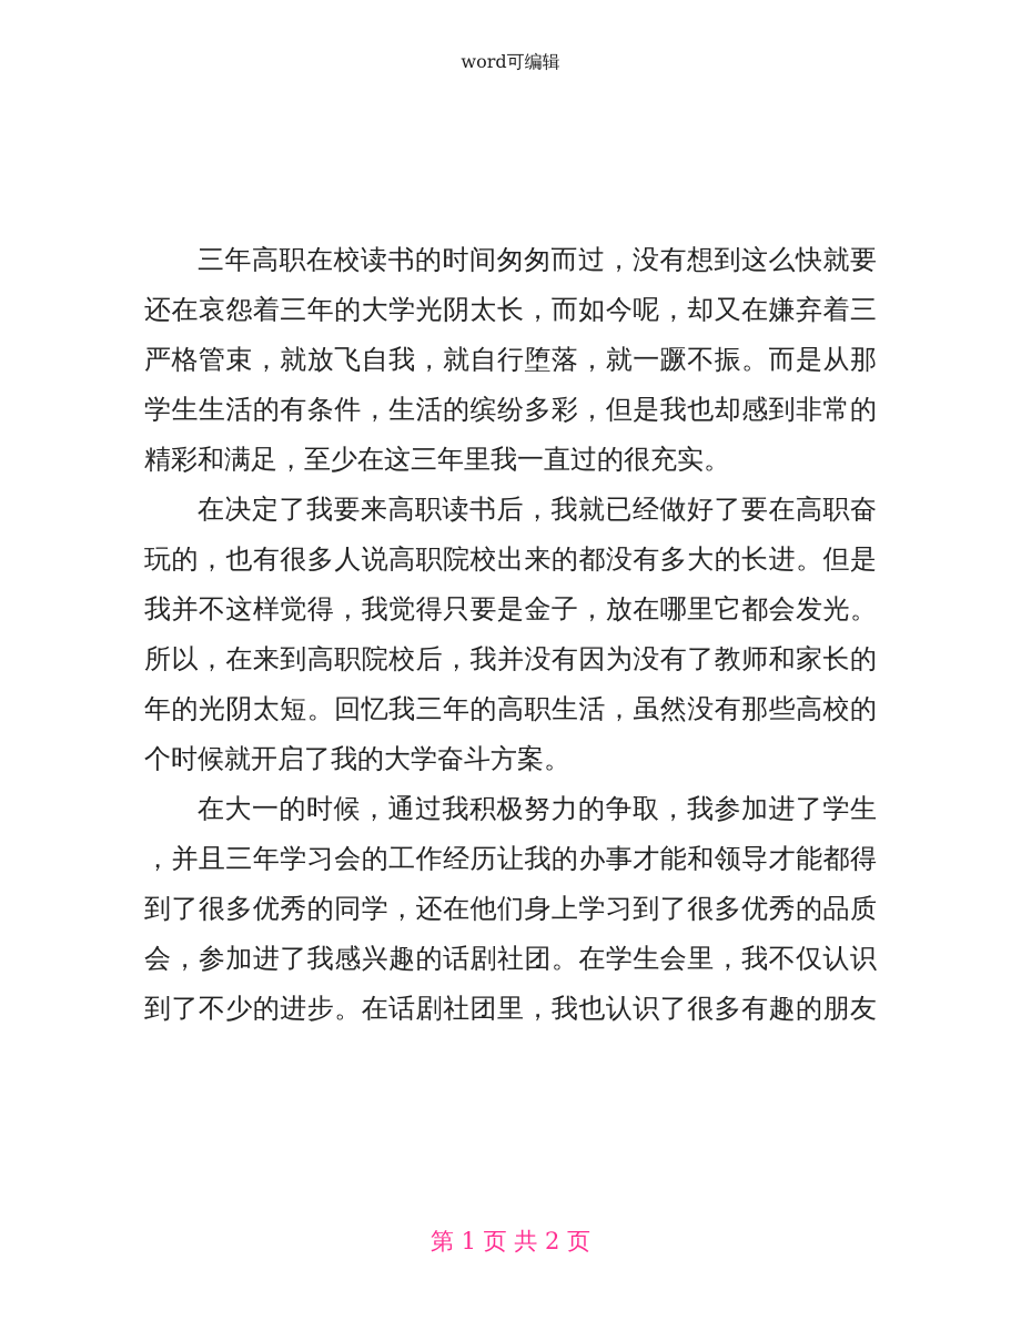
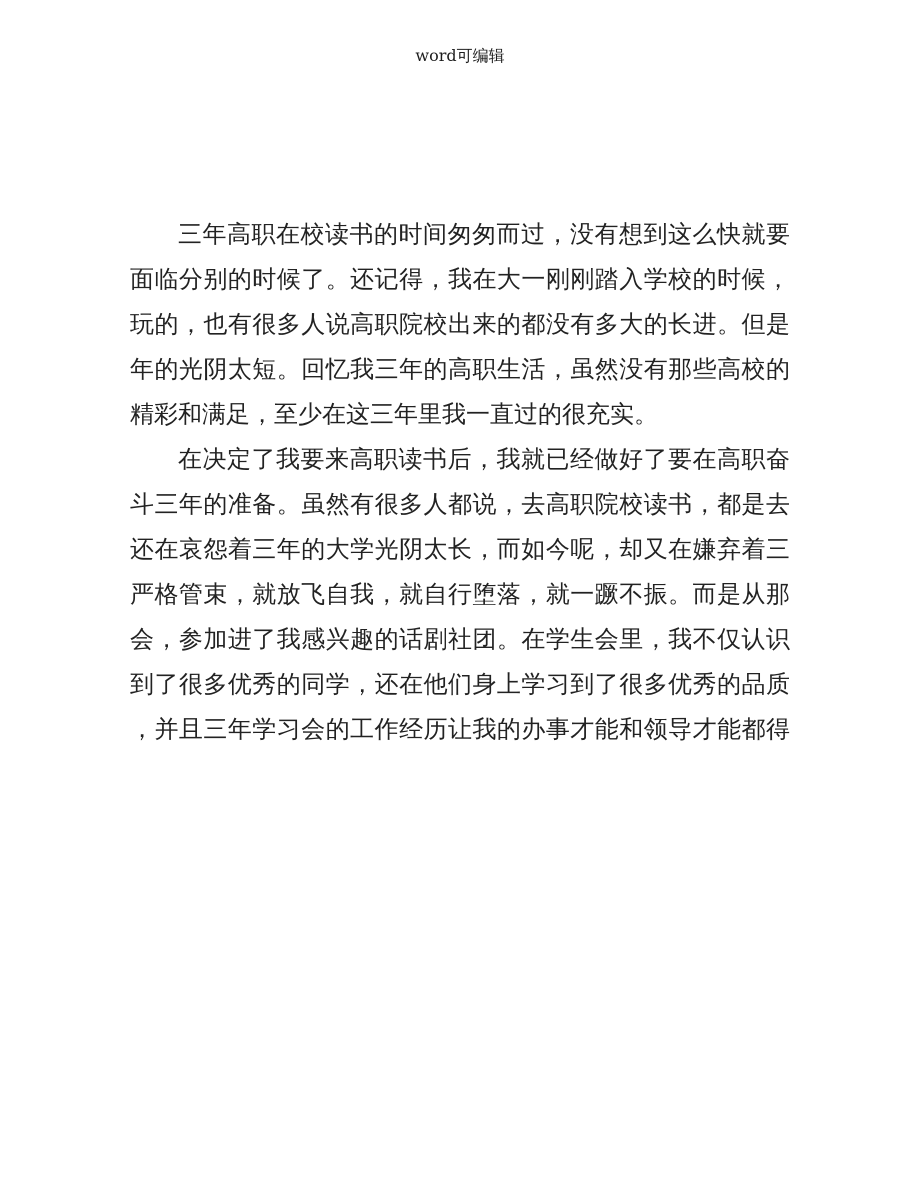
  word可编辑
  三年高职在校读书的时间匆匆而过，没有想到这么快就要
+ 面临分别的时候了。还记得，我在大一刚刚踏入学校的时候，
- 还在哀怨着三年的大学光阴太长，而如今呢，却又在嫌弃着三
+ 玩的，也有很多人说高职院校出来的都没有多大的长进。但是
- 严格管束，就放飞自我，就自行堕落，就一蹶不振。而是从那
+ 年的光阴太短。回忆我三年的高职生活，虽然没有那些高校的
- 学生生活的有条件，生活的缤纷多彩，但是我也却感到非常的
  精彩和满足，至少在这三年里我一直过的很充实。
  在决定了我要来高职读书后，我就已经做好了要在高职奋
+ 斗三年的准备。虽然有很多人都说，去高职院校读书，都是去
- 玩的，也有很多人说高职院校出来的都没有多大的长进。但是
+ 还在哀怨着三年的大学光阴太长，而如今呢，却又在嫌弃着三
- 我并不这样觉得，我觉得只要是金子，放在哪里它都会发光。
- 所以，在来到高职院校后，我并没有因为没有了教师和家长的
- 年的光阴太短。回忆我三年的高职生活，虽然没有那些高校的
+ 严格管束，就放飞自我，就自行堕落，就一蹶不振。而是从那
- 个时候就开启了我的大学奋斗方案。
- 在大一的时候，通过我积极努力的争取，我参加进了学生
- ，并且三年学习会的工作经历让我的办事才能和领导才能都得
+ 会，参加进了我感兴趣的话剧社团。在学生会里，我不仅认识
  到了很多优秀的同学，还在他们身上学习到了很多优秀的品质
- 会，参加进了我感兴趣的话剧社团。在学生会里，我不仅认识
+ ，并且三年学习会的工作经历让我的办事才能和领导才能都得
- 到了不少的进步。在话剧社团里，我也认识了很多有趣的朋友
- 第 1 页 共 2 页
